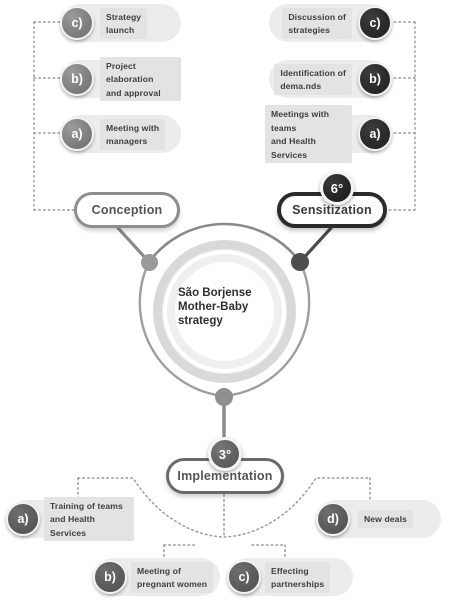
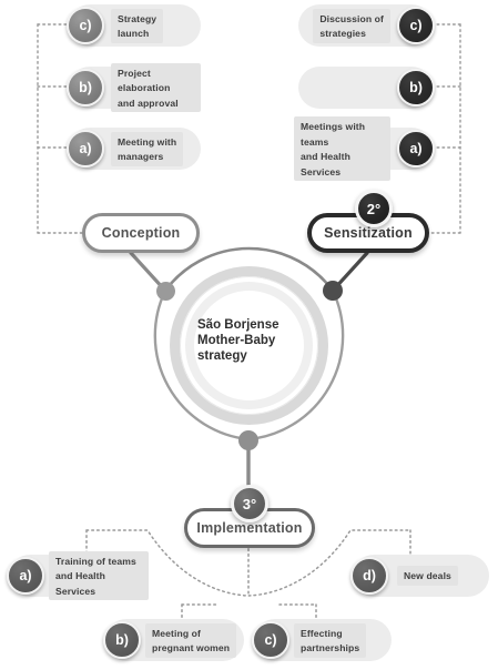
  São Borjense
  Mother-Baby
  strategy
  c)
  Strategy
  launch
  b)
  Project elaboration
  and approval
  a)
  Meeting with
  managers
  Discussion of
  strategies
  c)
- Identification of
- dema.nds
  b)
  Meetings with teams
  and Health Services
  a)
  Conception
  Sensitization
- 6°
+ 2°
  Implementation
  3°
  a)
  Training of teams
  and Health Services
  b)
  Meeting of
  pregnant women
  c)
  Effecting
  partnerships
  d)
  New deals
